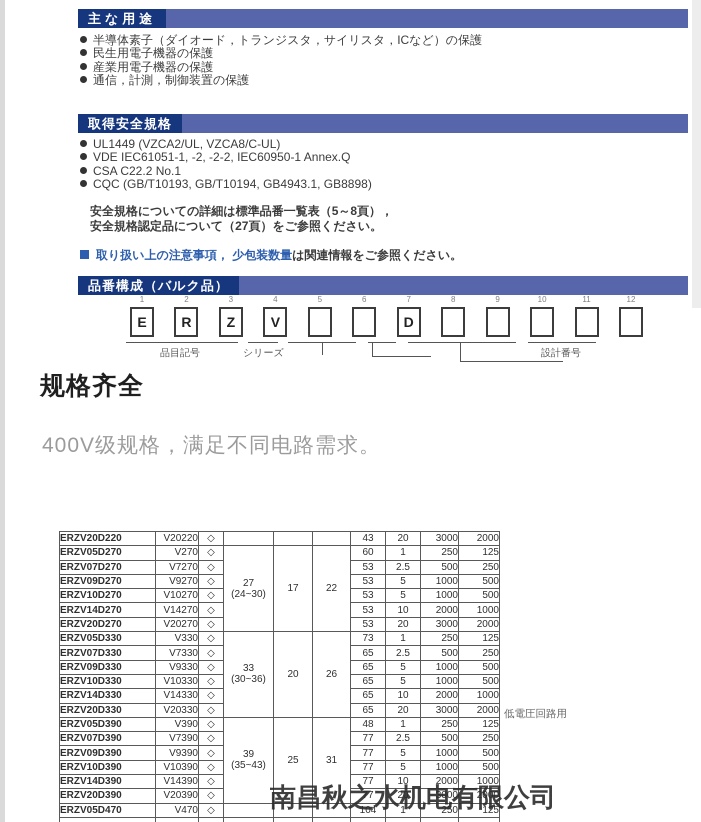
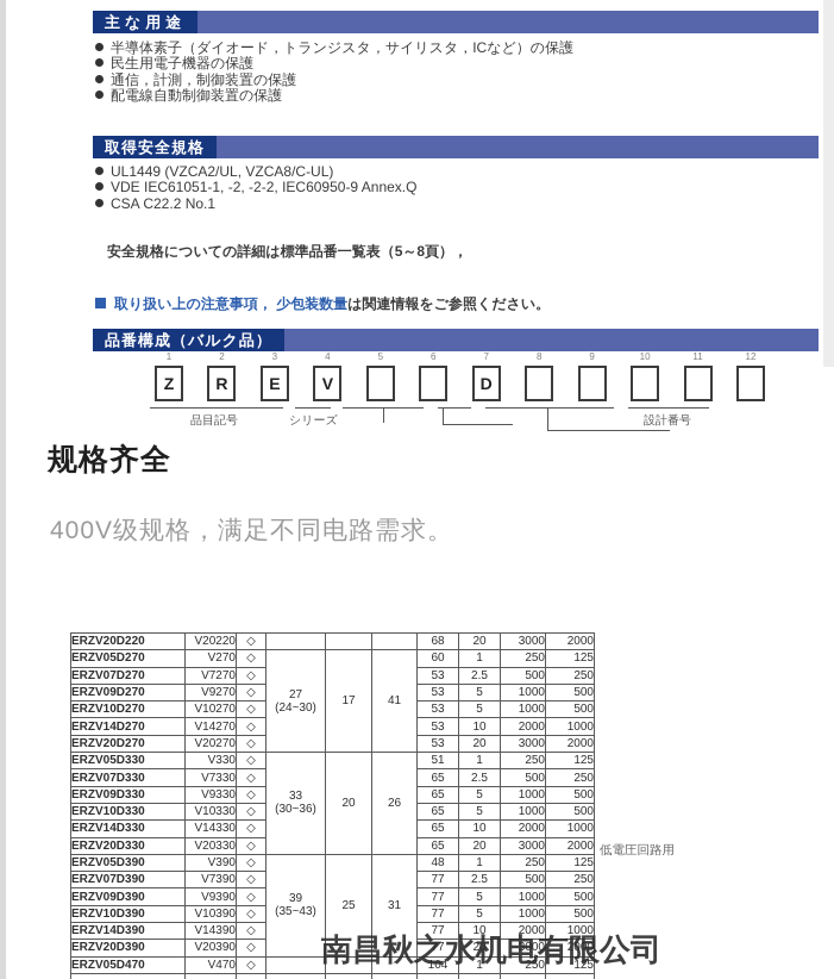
  主な用途
  半導体素子（ダイオード，トランジスタ，サイリスタ，ICなど）の保護
  民生用電子機器の保護
- 産業用電子機器の保護
  通信，計測，制御装置の保護
+ 配電線自動制御装置の保護
  取得安全規格
  UL1449 (VZCA2/UL, VZCA8/C-UL)
- VDE IEC61051-1, -2, -2-2, IEC60950-1 Annex.Q
+ VDE IEC61051-1, -2, -2-2, IEC60950-9 Annex.Q
  CSA C22.2 No.1
- CQC (GB/T10193, GB/T10194, GB4943.1, GB8898)
  安全規格についての詳細は標準品番一覧表（5～8頁），
- 安全規格認定品について（27頁）をご参照ください。
  取り扱い上の注意事項， 少包装数量は関連情報をご参照ください。
  品番構成（バルク品）
  1
- E
+ Z
  2
  R
  3
- Z
+ E
  4
  V
  5
  6
  7
  D
  8
  9
  10
  11
  12
  品目記号
  シリーズ
  設計番号
  规格齐全
  400V级规格，满足不同电路需求。
- ERZV20D220	V20220	◇				43	20	3000	2000
+ ERZV20D220	V20220	◇				68	20	3000	2000
- ERZV05D270	V270	◇	27(24~30)	17	22	60	1	250	125
+ ERZV05D270	V270	◇	27(24~30)	17	41	60	1	250	125
  ERZV07D270	V7270	◇	53	2.5	500	250
  ERZV09D270	V9270	◇	53	5	1000	500
  ERZV10D270	V10270	◇	53	5	1000	500
  ERZV14D270	V14270	◇	53	10	2000	1000
  ERZV20D270	V20270	◇	53	20	3000	2000
- ERZV05D330	V330	◇	33(30~36)	20	26	73	1	250	125
+ ERZV05D330	V330	◇	33(30~36)	20	26	51	1	250	125
  ERZV07D330	V7330	◇	65	2.5	500	250
  ERZV09D330	V9330	◇	65	5	1000	500
  ERZV10D330	V10330	◇	65	5	1000	500
  ERZV14D330	V14330	◇	65	10	2000	1000
  ERZV20D330	V20330	◇	65	20	3000	2000
  ERZV05D390	V390	◇	39(35~43)	25	31	48	1	250	125
  ERZV07D390	V7390	◇	77	2.5	500	250
  ERZV09D390	V9390	◇	77	5	1000	500
  ERZV10D390	V10390	◇	77	5	1000	500
  ERZV14D390	V14390	◇	77	10	2000	1000
  ERZV20D390	V20390	◇	77	20	3000	2000
  ERZV05D470	V470	◇				104	1	250	125
  低電圧回路用
  南昌秋之水机电有限公司
